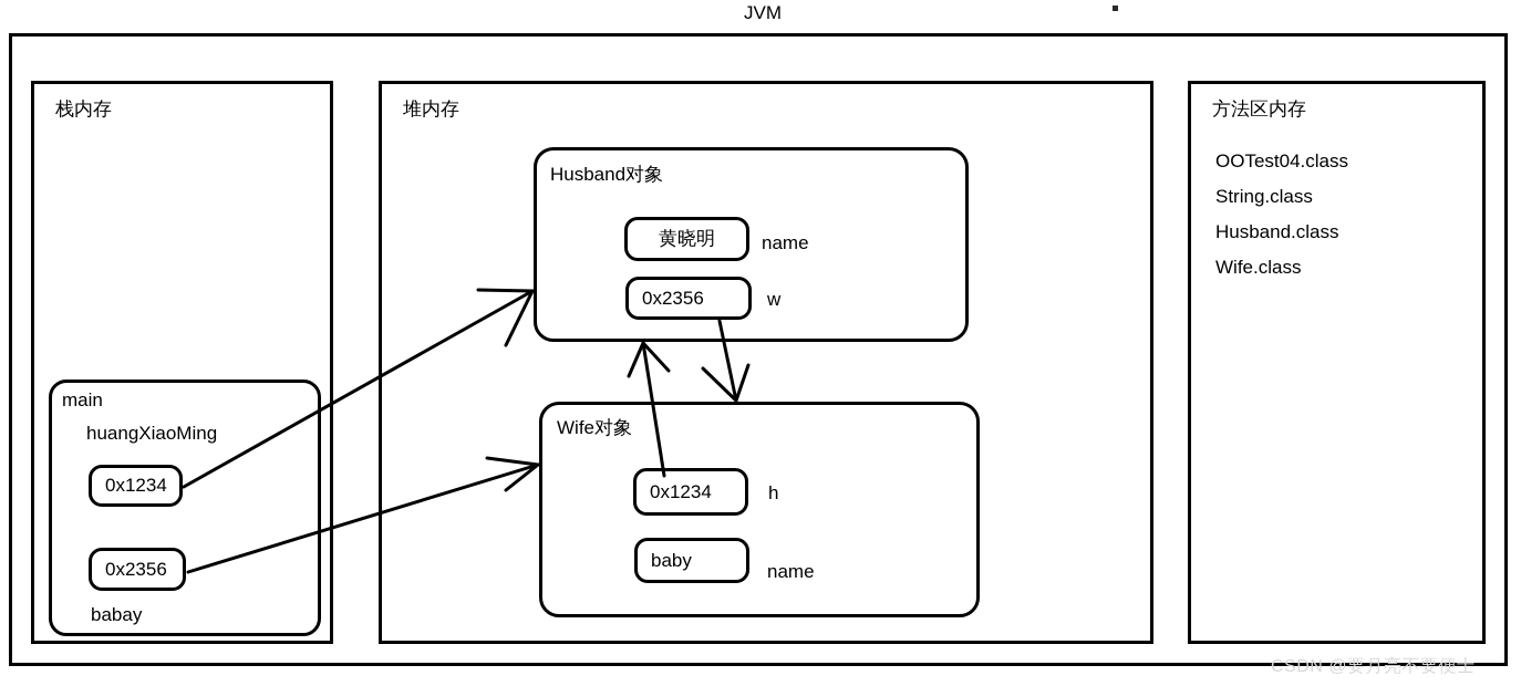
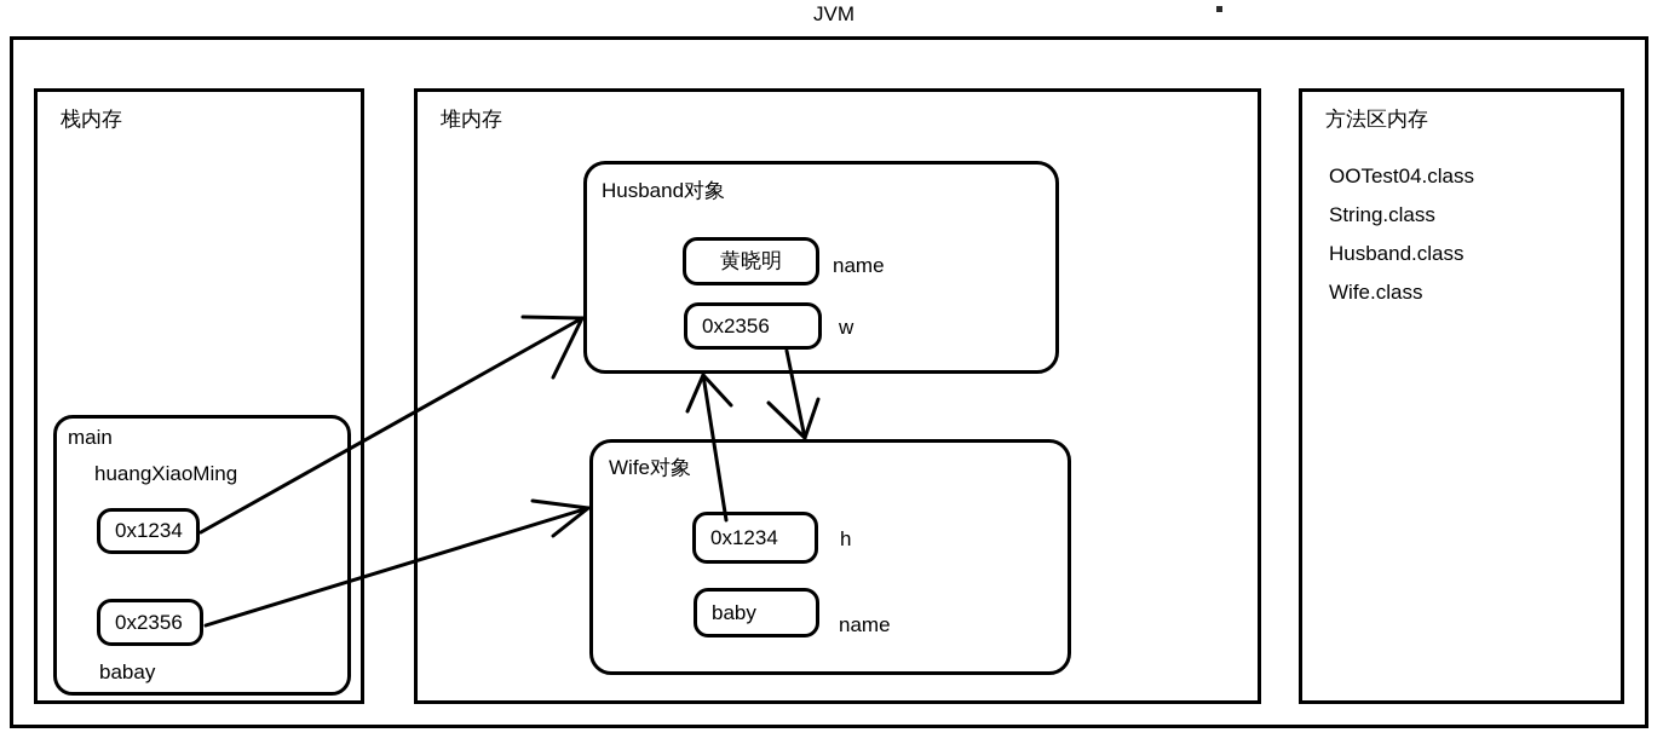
  JVM
  栈内存
  堆内存
  方法区内存
  main
  huangXiaoMing
  0x1234
  0x2356
  babay
  Husband对象
  黄晓明
  name
  0x2356
  w
  Wife对象
  0x1234
  h
  baby
  name
  OOTest04.class
  String.class
  Husband.class
  Wife.class
- CSDN @要月亮不要便士
